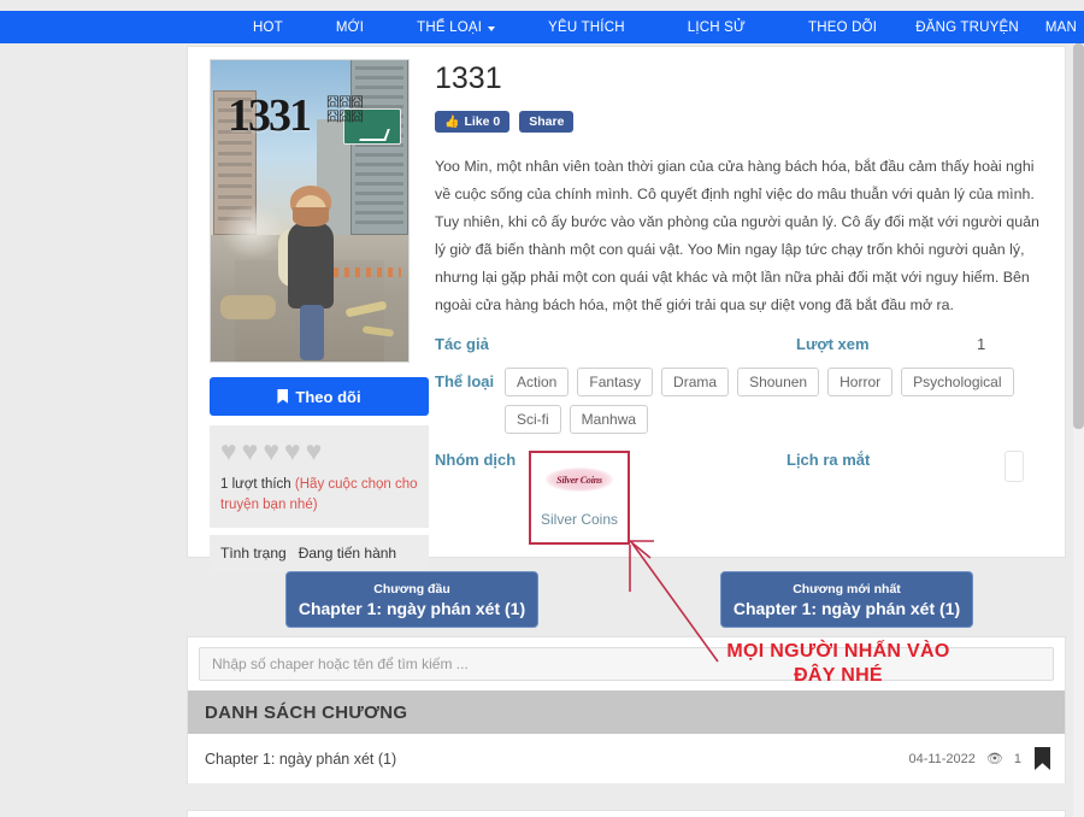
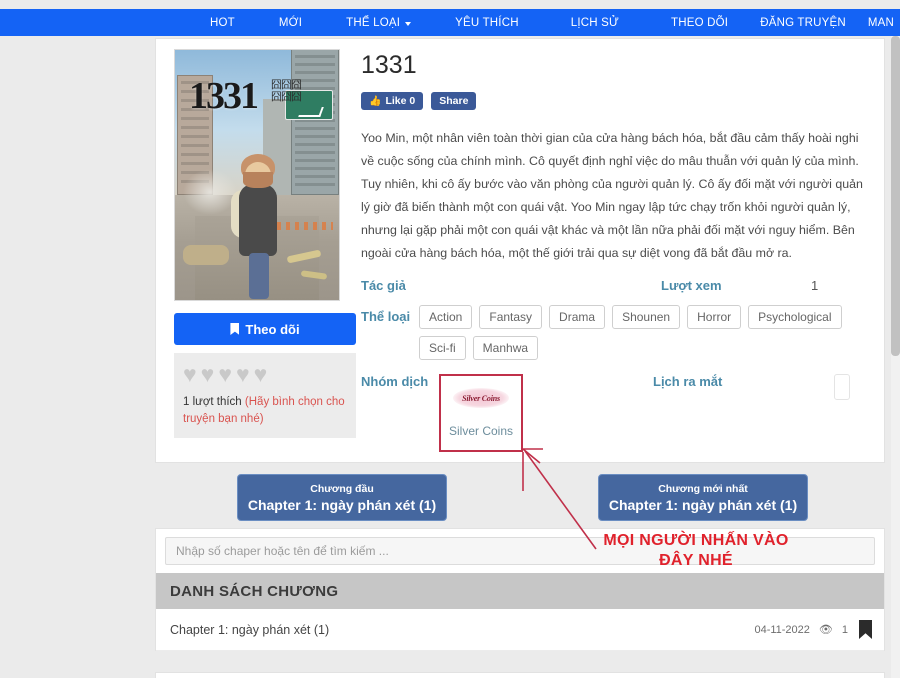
  HOT
  MỚI
  THỂ LOẠI
  YÊU THÍCH
  LỊCH SỬ
  THEO DÕI
  ĐĂNG TRUYỆN
  MAN
  1331
  囧囧囧
  囧囧囧
  Theo dõi
  ♥
  ♥
  ♥
  ♥
  ♥
- 1 lượt thích (Hãy cuộc chọn cho truyện bạn nhé)
+ 1 lượt thích (Hãy bình chọn cho truyện bạn nhé)
- Tình trạng
- Đang tiến hành
  1331
  👍
  Like 0
  Share
  Yoo Min, một nhân viên toàn thời gian của cửa hàng bách hóa, bắt đầu cảm thấy hoài nghi về cuộc sống của chính mình. Cô quyết định nghỉ việc do mâu thuẫn với quản lý của mình. Tuy nhiên, khi cô ấy bước vào văn phòng của người quản lý. Cô ấy đối mặt với người quản lý giờ đã biến thành một con quái vật. Yoo Min ngay lập tức chạy trốn khỏi người quản lý, nhưng lại gặp phải một con quái vật khác và một lần nữa phải đối mặt với nguy hiểm. Bên ngoài cửa hàng bách hóa, một thế giới trải qua sự diệt vong đã bắt đầu mở ra.
  Tác giả
  Lượt xem
  1
  Thể loại
  Action
  Fantasy
  Drama
  Shounen
  Horror
  Psychological
  Sci-fi
  Manhwa
  Nhóm dịch
  Silver Coins
  Silver Coins
  Lịch ra mắt
  Chương đầu
  Chapter 1: ngày phán xét (1)
  Chương mới nhất
  Chapter 1: ngày phán xét (1)
  Nhập số chaper hoặc tên để tìm kiếm ...
  DANH SÁCH CHƯƠNG
  Chapter 1: ngày phán xét (1)
  04-11-2022
  👁
  1
  MỌI NGƯỜI NHẤN VÀO
  ĐÂY NHÉ
